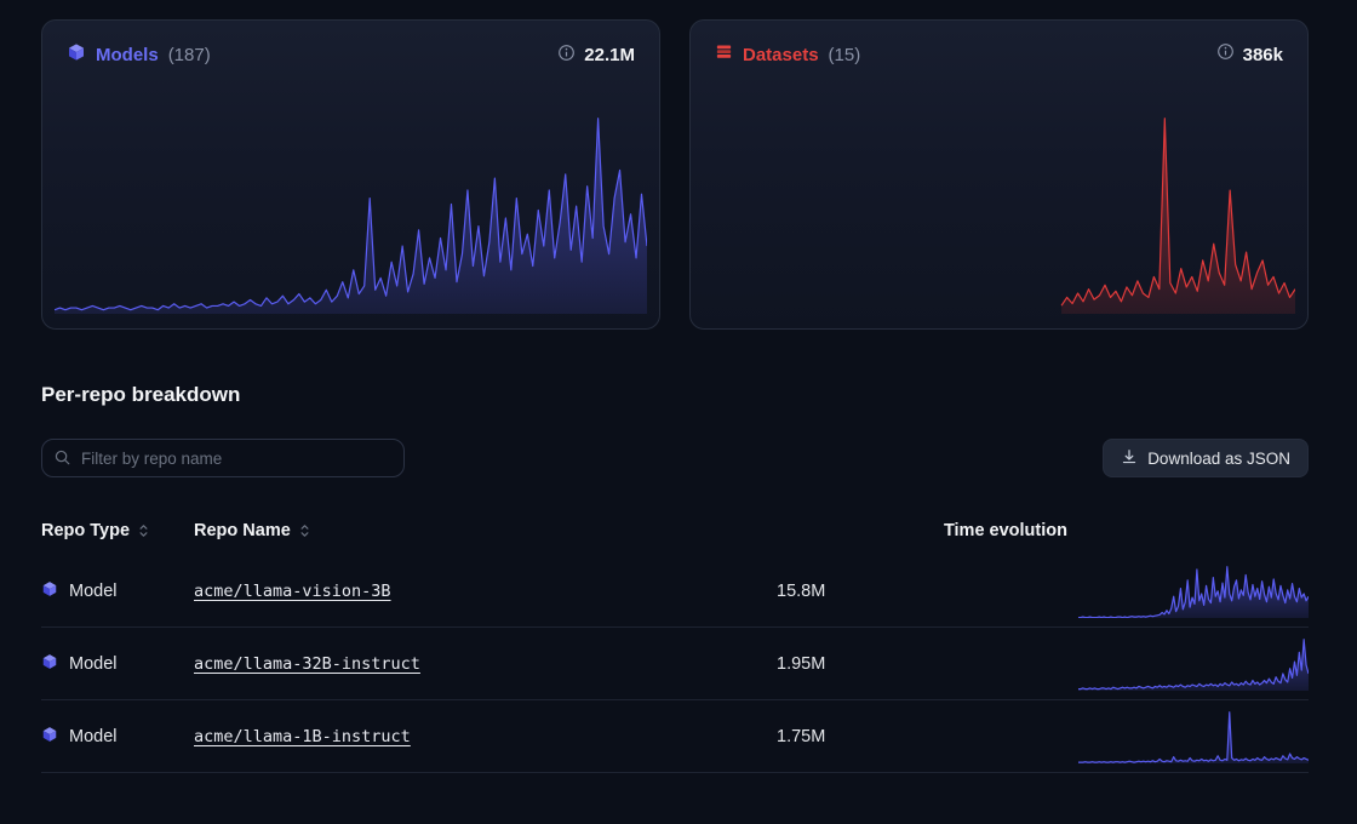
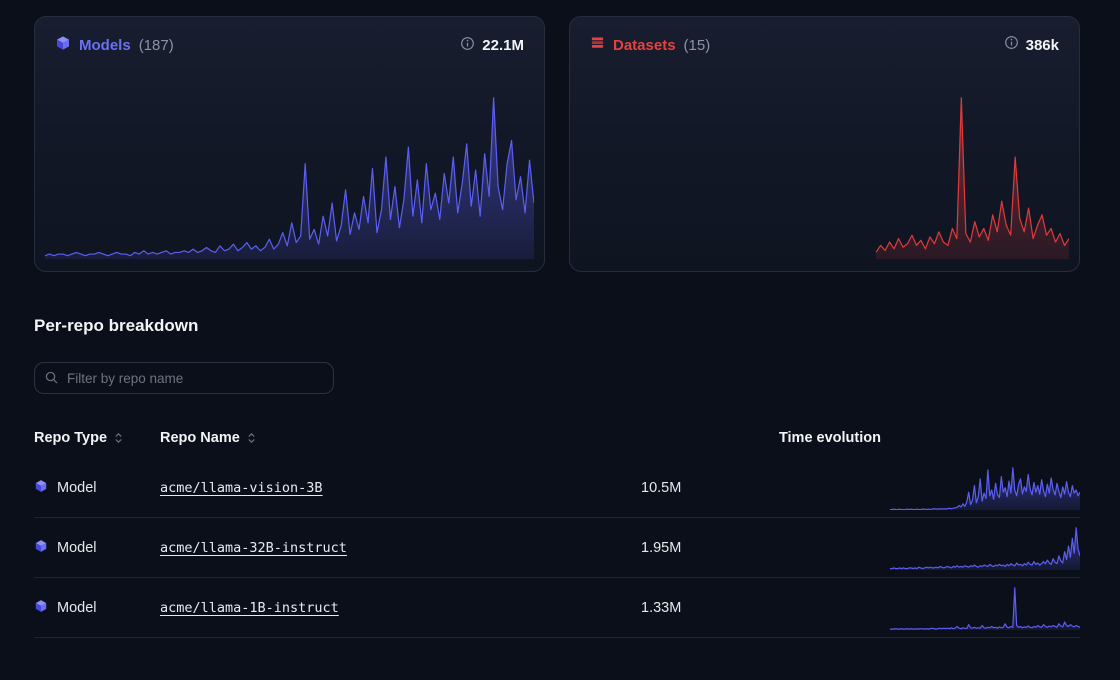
  Models
  (187)
  22.1M
  Datasets
  (15)
  386k
  Per-repo breakdown
  Filter by repo name
- Download as JSON
  Repo Type
  Repo Name
  Time evolution
  Model
  acme/llama-vision-3B
- 15.8M
+ 10.5M
  Model
  acme/llama-32B-instruct
  1.95M
  Model
  acme/llama-1B-instruct
- 1.75M
+ 1.33M
